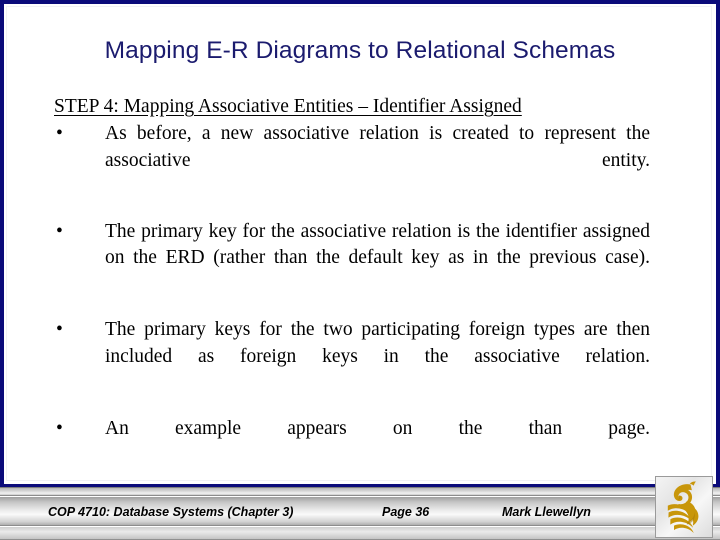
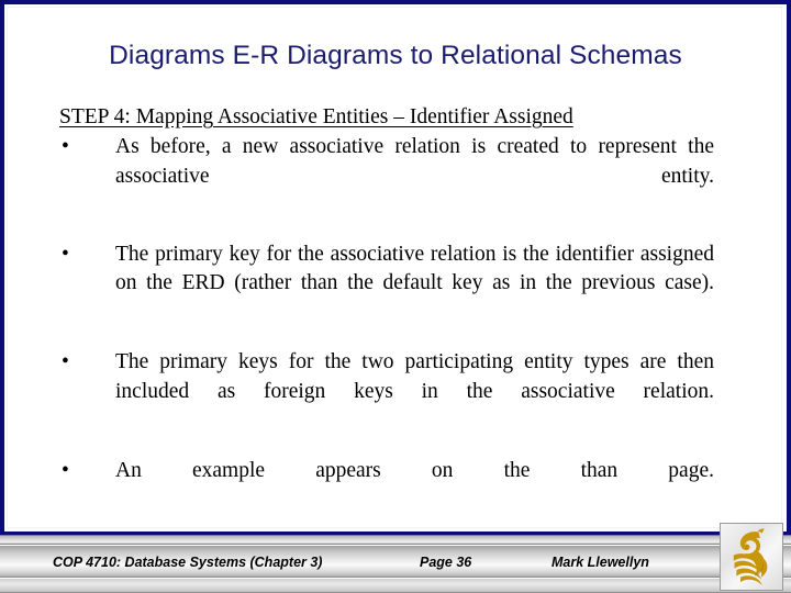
- Mapping E-R Diagrams to Relational Schemas
+ Diagrams E-R Diagrams to Relational Schemas
  STEP 4: Mapping Associative Entities – Identifier Assigned
  •
  As before, a new associative relation is created to represent the associative entity.
  •
  The primary key for the associative relation is the identifier assigned on the ERD (rather than the default key as in the previous case).
  •
- The primary keys for the two participating foreign types are then included as foreign keys in the associative relation.
+ The primary keys for the two participating entity types are then included as foreign keys in the associative relation.
  •
  An example appears on the than page.
  COP 4710: Database Systems (Chapter 3)
  Page 36
  Mark Llewellyn
